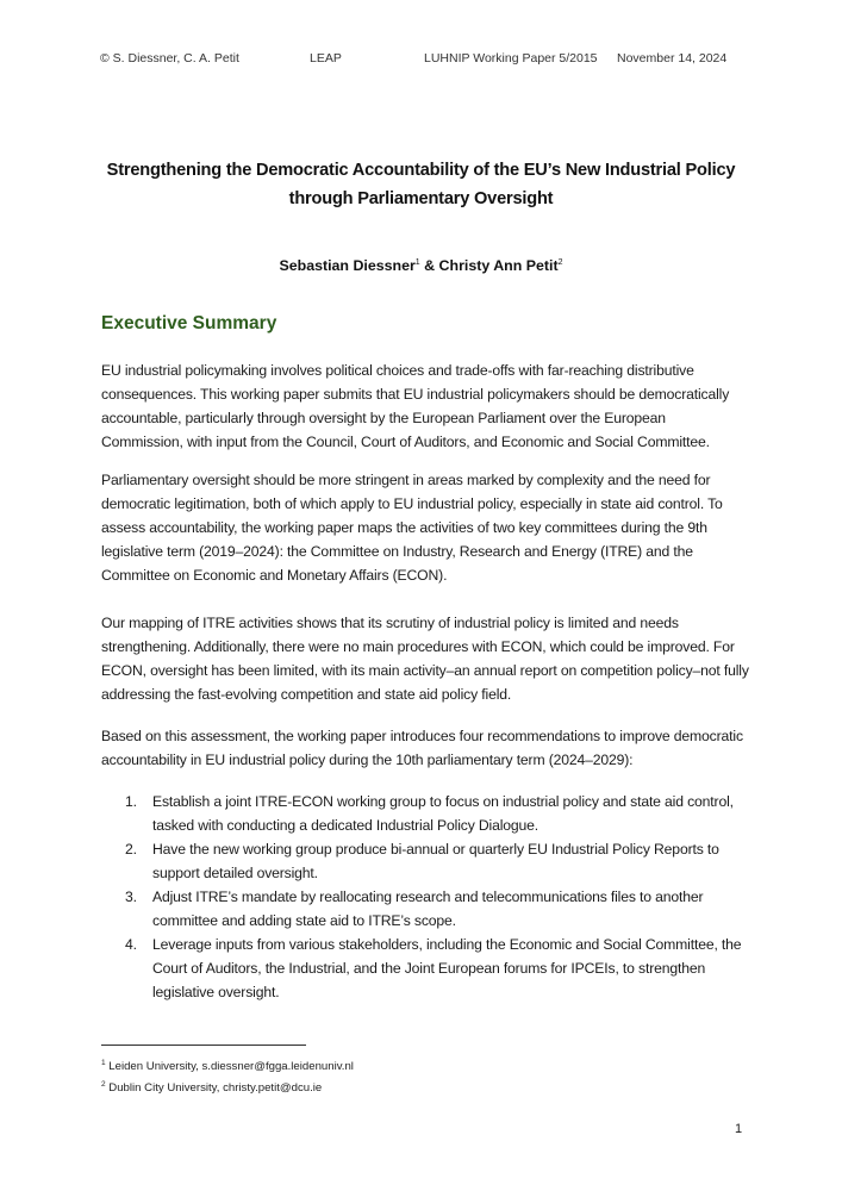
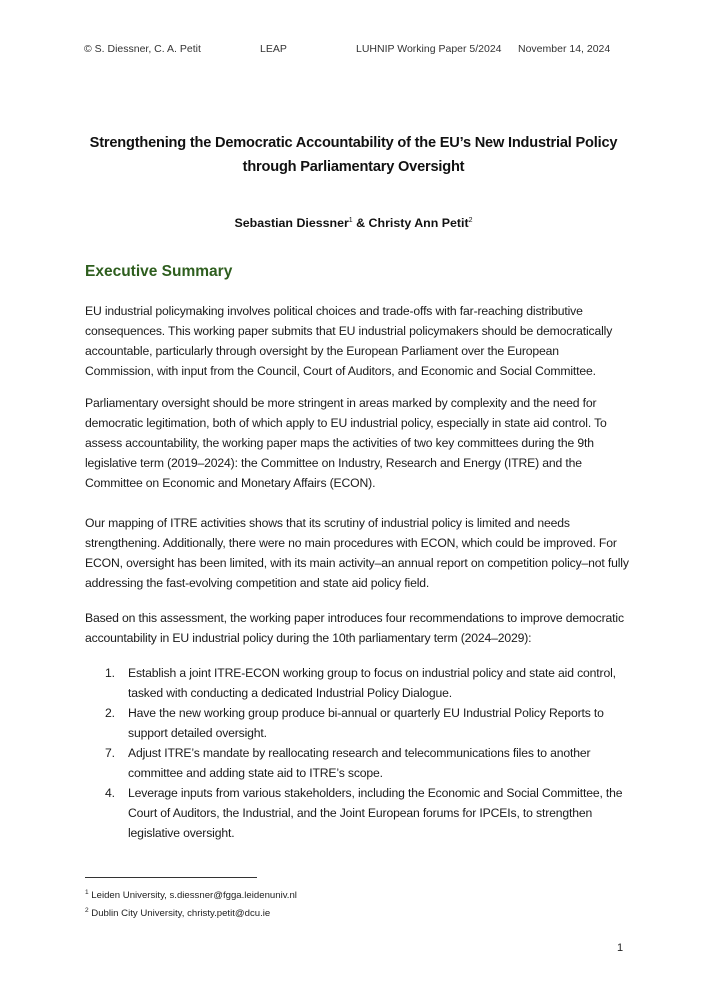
  © S. Diessner, C. A. Petit
  LEAP
- LUHNIP Working Paper 5/2015
+ LUHNIP Working Paper 5/2024
  November 14, 2024
  Strengthening the Democratic Accountability of the EU’s New Industrial Policy
  through Parliamentary Oversight
  Sebastian Diessner & Christy Ann Petit
  Executive Summary
  EU industrial policymaking involves political choices and trade-offs with far-reaching distributive consequences. This working paper submits that EU industrial policymakers should be democratically accountable, particularly through oversight by the European Parliament over the European Commission, with input from the Council, Court of Auditors, and Economic and Social Committee.
  Parliamentary oversight should be more stringent in areas marked by complexity and the need for democratic legitimation, both of which apply to EU industrial policy, especially in state aid control. To assess accountability, the working paper maps the activities of two key committees during the 9th legislative term (2019–2024): the Committee on Industry, Research and Energy (ITRE) and the Committee on Economic and Monetary Affairs (ECON).
  Our mapping of ITRE activities shows that its scrutiny of industrial policy is limited and needs strengthening. Additionally, there were no main procedures with ECON, which could be improved. For ECON, oversight has been limited, with its main activity–an annual report on competition policy–not fully addressing the fast-evolving competition and state aid policy field.
  Based on this assessment, the working paper introduces four recommendations to improve democratic accountability in EU industrial policy during the 10th parliamentary term (2024–2029):
  1.
  Establish a joint ITRE-ECON working group to focus on industrial policy and state aid control, tasked with conducting a dedicated Industrial Policy Dialogue.
  2.
  Have the new working group produce bi-annual or quarterly EU Industrial Policy Reports to support detailed oversight.
- 3.
+ 7.
  Adjust ITRE’s mandate by reallocating research and telecommunications files to another committee and adding state aid to ITRE’s scope.
  4.
  Leverage inputs from various stakeholders, including the Economic and Social Committee, the Court of Auditors, the Industrial, and the Joint European forums for IPCEIs, to strengthen legislative oversight.
  Leiden University, s.diessner@fgga.leidenuniv.nl
  Dublin City University, christy.petit@dcu.ie
  1
